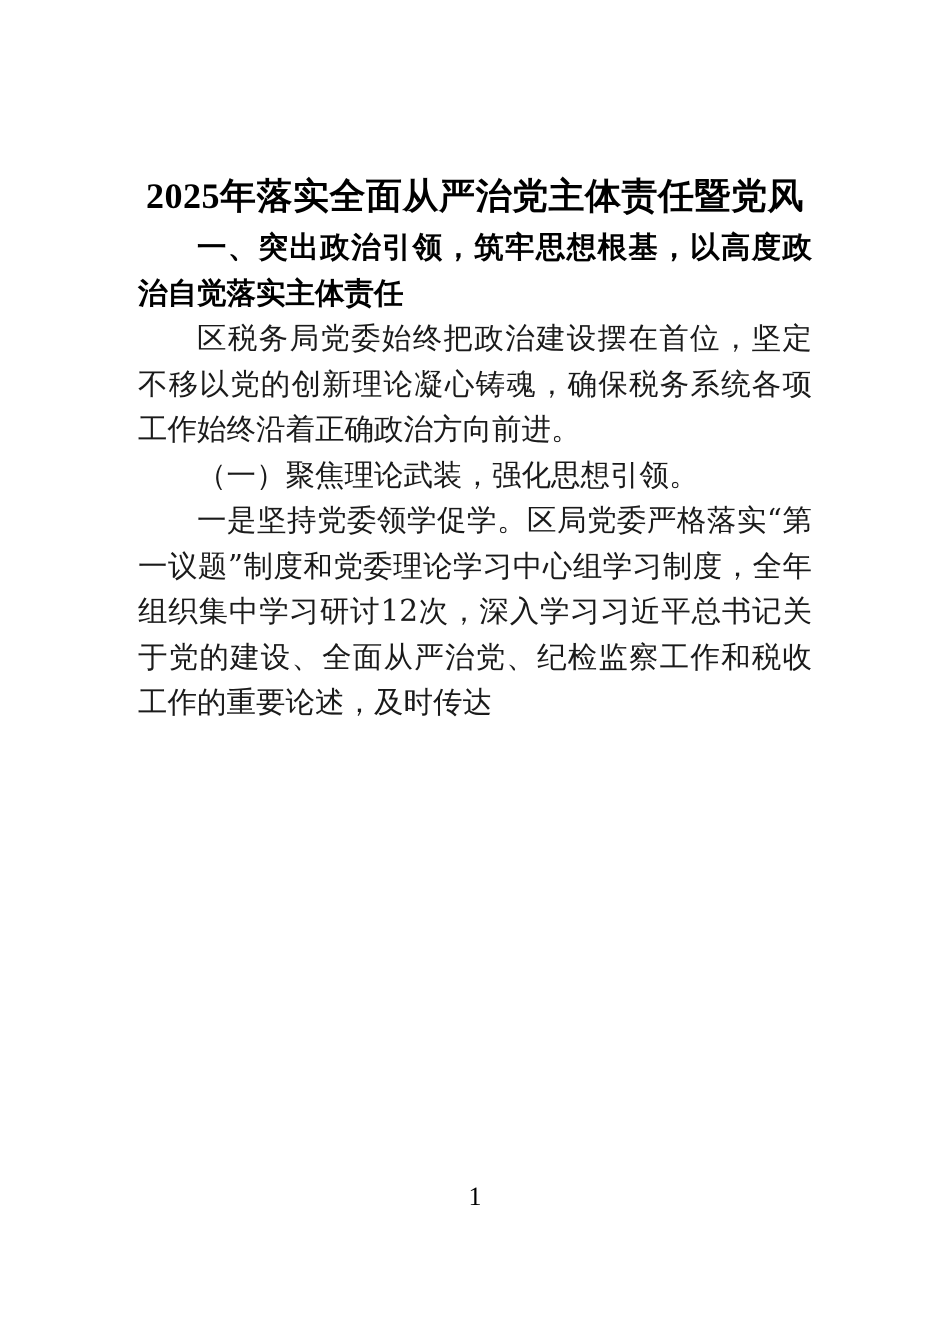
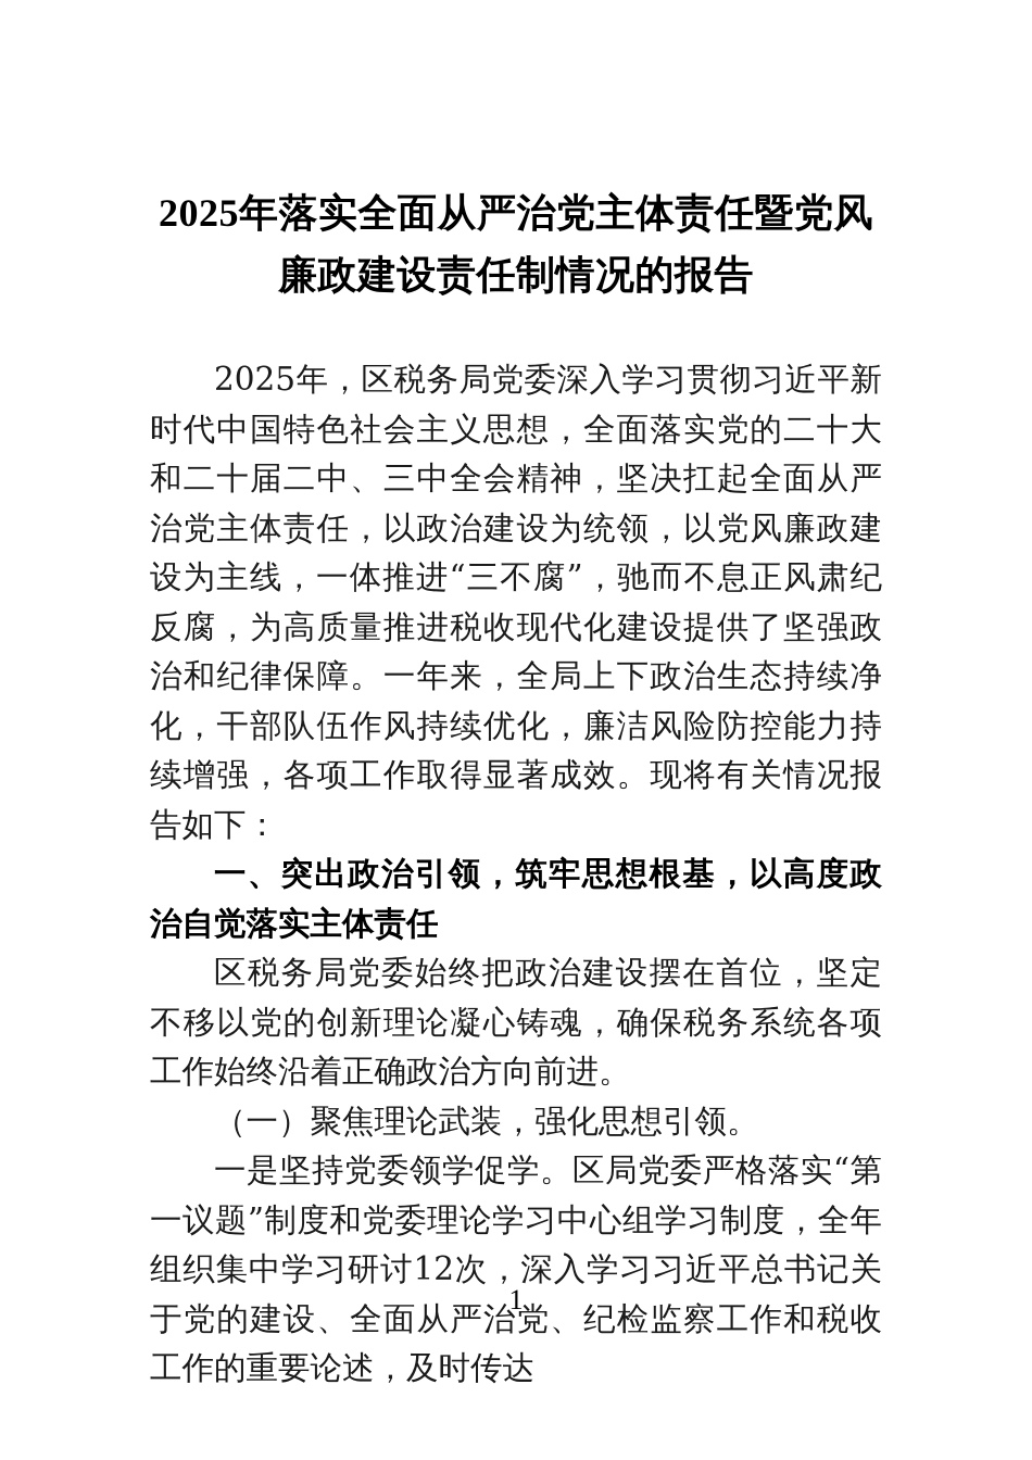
  2025年落实全面从严治党主体责任暨党风
+ 廉政建设责任制情况的报告
+ 2025年，区税务局党委深入学习贯彻习近平新时代中国特色社会主义思想，全面落实党的二十大和二十届二中、三中全会精神，坚决扛起全面从严治党主体责任，以政治建设为统领，以党风廉政建设为主线，一体推进“三不腐”，驰而不息正风肃纪反腐，为高质量推进税收现代化建设提供了坚强政治和纪律保障。一年来，全局上下政治生态持续净化，干部队伍作风持续优化，廉洁风险防控能力持续增强，各项工作取得显著成效。现将有关情况报告如下：
  一、突出政治引领，筑牢思想根基，以高度政治自觉落实主体责任
  区税务局党委始终把政治建设摆在首位，坚定不移以党的创新理论凝心铸魂，确保税务系统各项工作始终沿着正确政治方向前进。
  （一）聚焦理论武装，强化思想引领。
  一是坚持党委领学促学。区局党委严格落实“第一议题”制度和党委理论学习中心组学习制度，全年组织集中学习研讨12次，深入学习习近平总书记关于党的建设、全面从严治党、纪检监察工作和税收工作的重要论述，及时传达
  1
